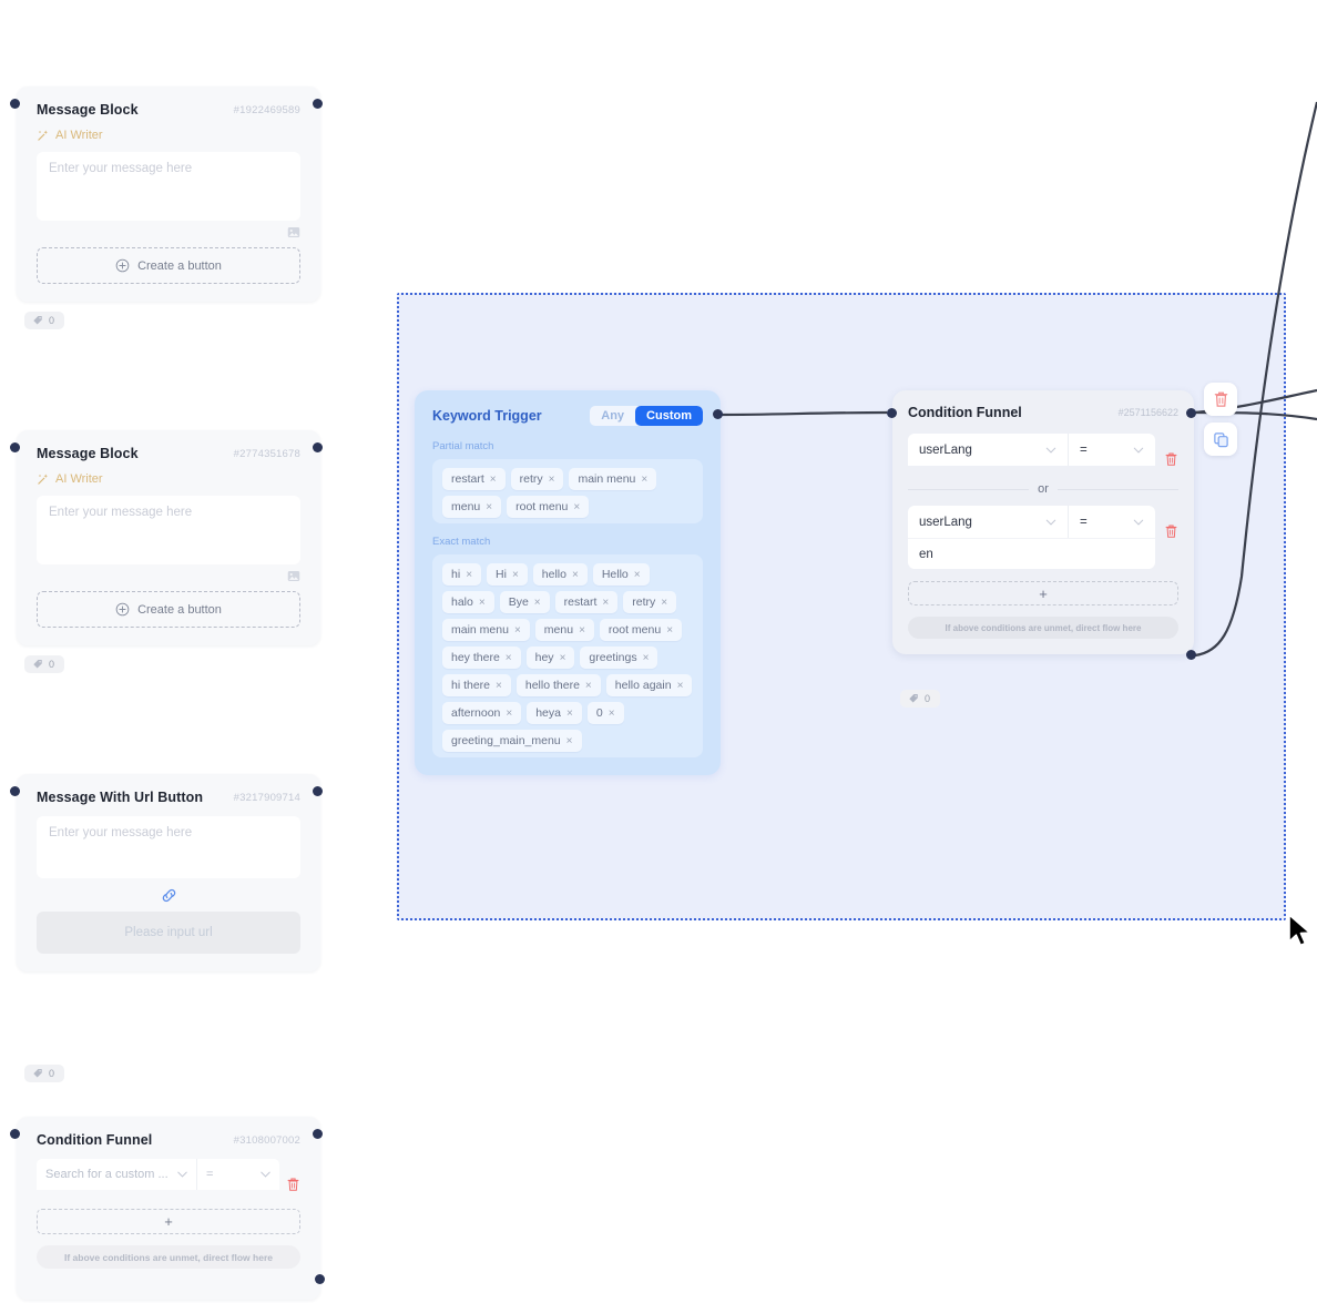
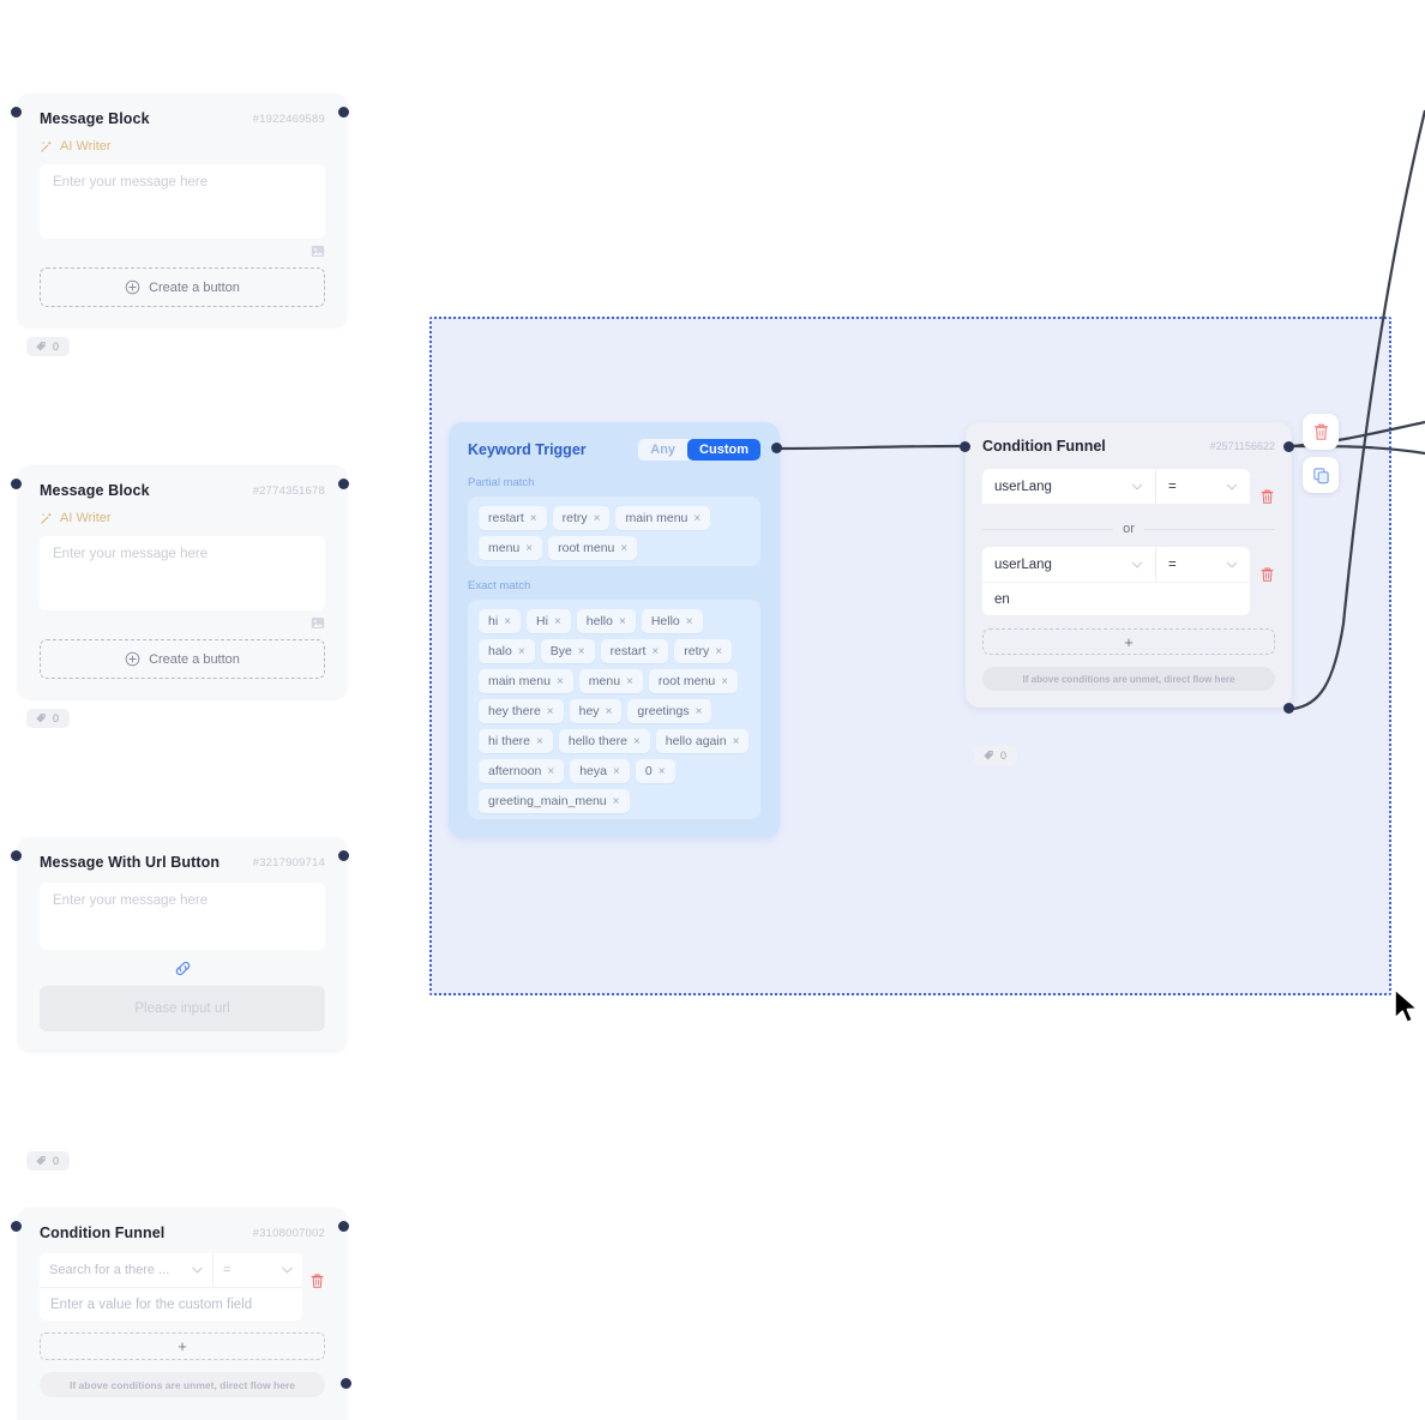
  Message Block
  #1922469589
  AI Writer
  Enter your message here
  Create a button
  0
  Message Block
  #2774351678
  AI Writer
  Enter your message here
  Create a button
  0
  Message With Url Button
  #3217909714
  Enter your message here
  Please input url
  0
  Condition Funnel
  #3108007002
- Search for a custom ...
+ Search for a there ...
  =
+ Enter a value for the custom field
  +
  If above conditions are unmet, direct flow here
  Keyword Trigger
  Any
  Custom
  Partial match
  restart
  ×
  retry
  ×
  main menu
  ×
  menu
  ×
  root menu
  ×
  Exact match
  hi
  ×
  Hi
  ×
  hello
  ×
  Hello
  ×
  halo
  ×
  Bye
  ×
  restart
  ×
  retry
  ×
  main menu
  ×
  menu
  ×
  root menu
  ×
  hey there
  ×
  hey
  ×
  greetings
  ×
  hi there
  ×
  hello there
  ×
  hello again
  ×
  afternoon
  ×
  heya
  ×
  0
  ×
  greeting_main_menu
  ×
  Condition Funnel
  #2571156622
  userLang
  =
  or
  userLang
  =
  en
  +
  If above conditions are unmet, direct flow here
  0
